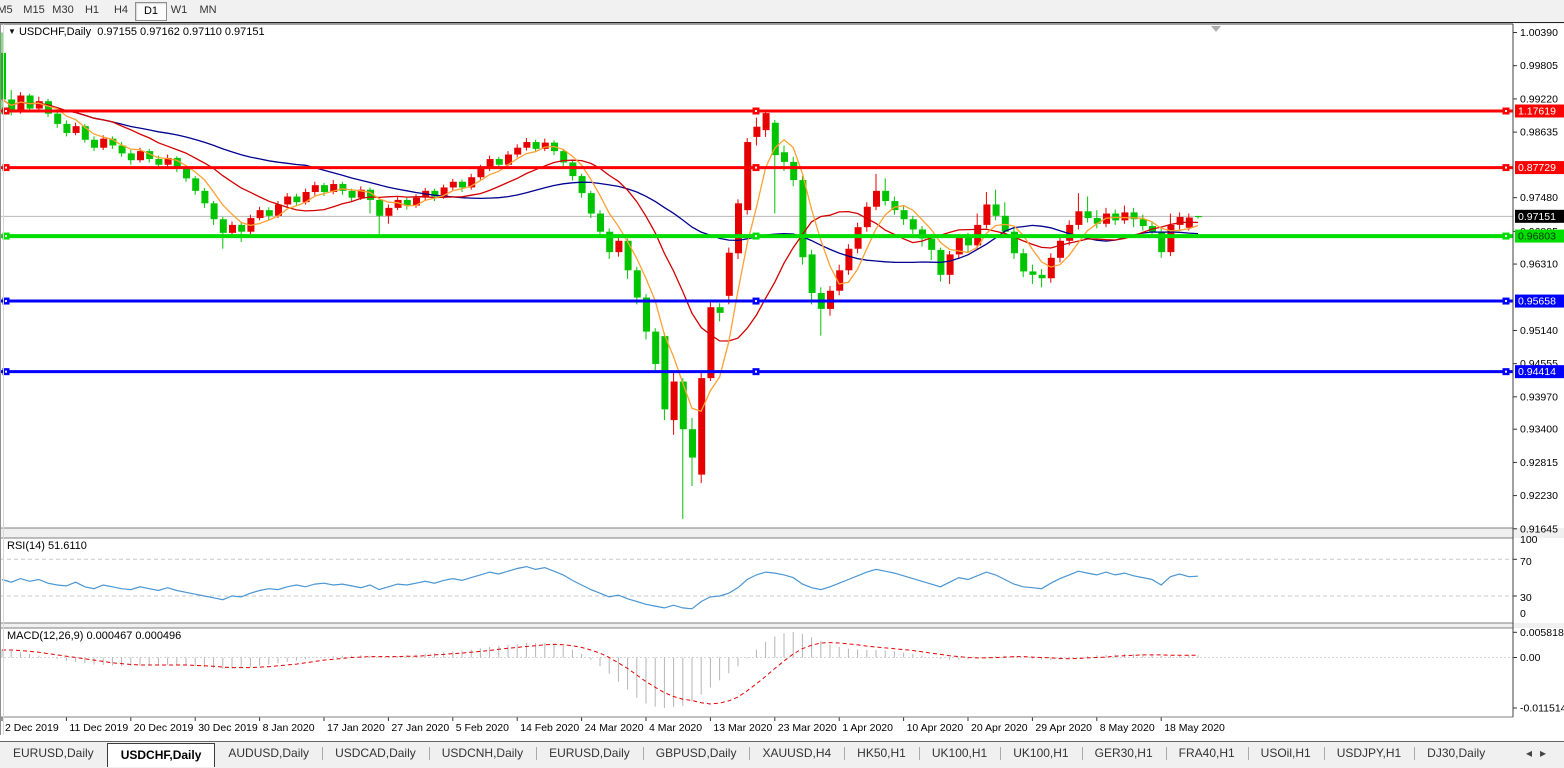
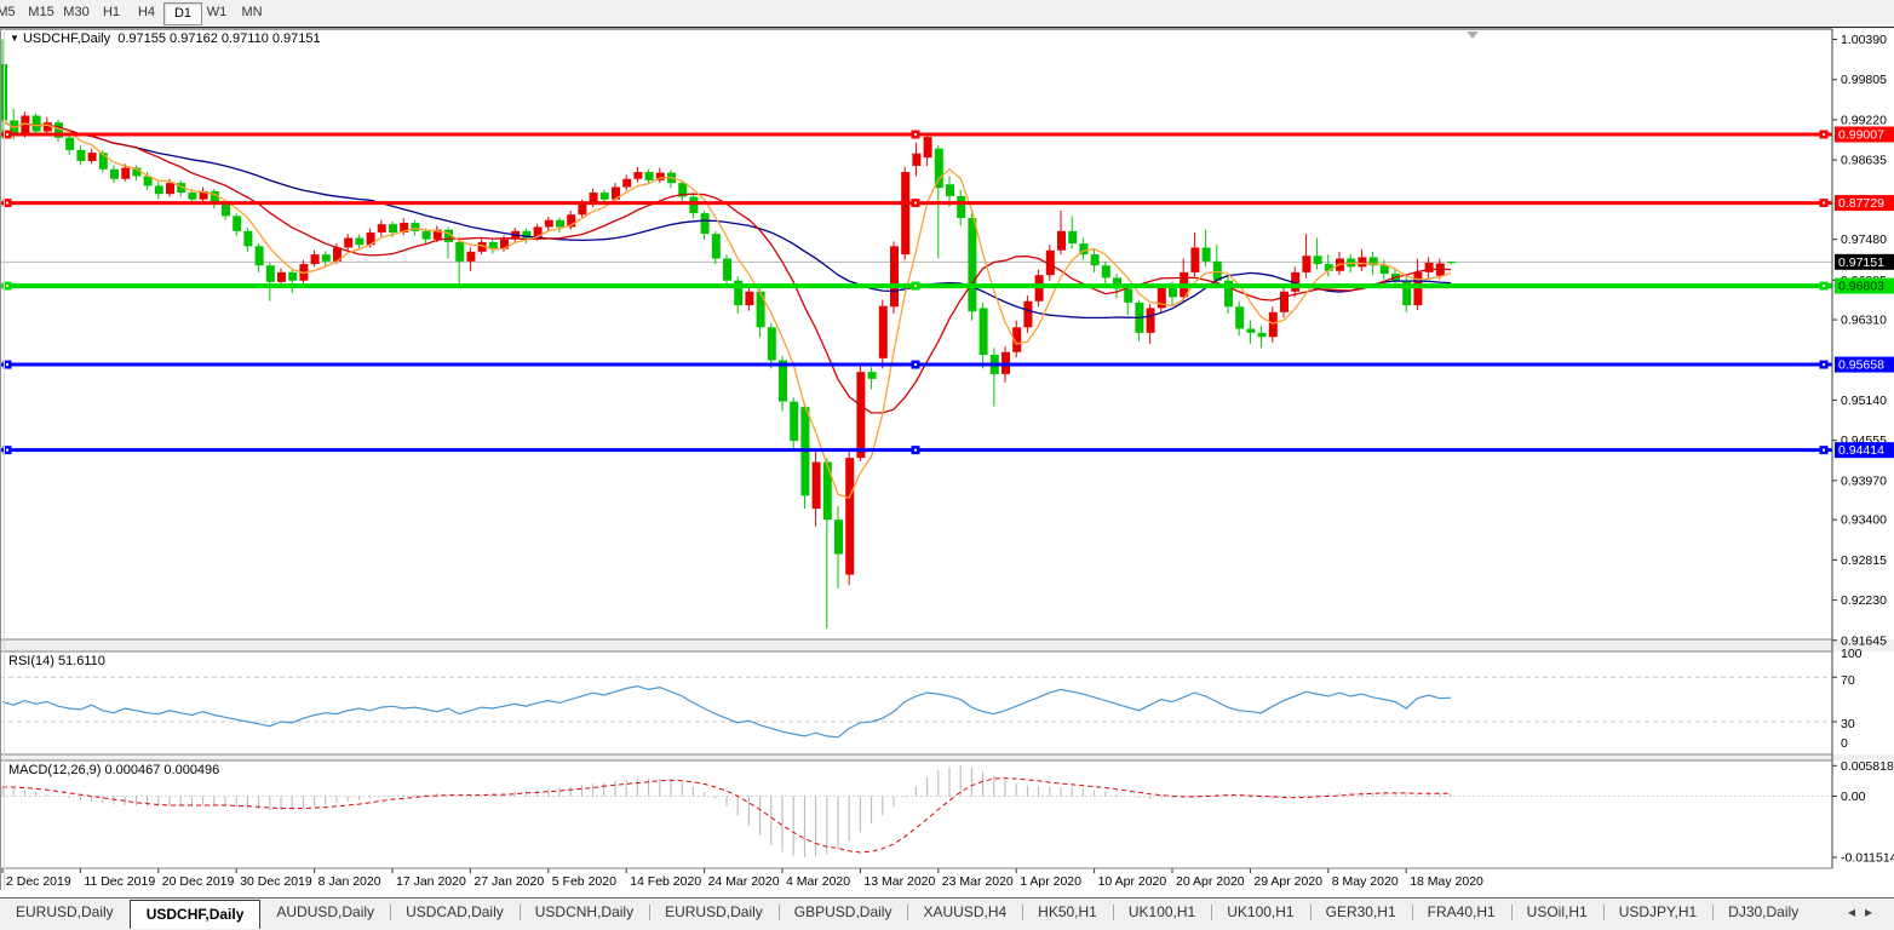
  M5
  M15
  M30
  H1
  H4
  D1
  W1
  MN
  1.00390
  0.99805
  0.99220
  0.98635
  0.97480
  0.96310
  0.95140
  0.94555
  0.93970
  0.93400
  0.92815
  0.92230
  0.91645
- 1.17619
+ 0.99007
  0.87729
  0.96803
  0.95658
  0.94414
  0.97151
  100
  70
  30
  0
  0.005818
  0.00
  -0.01151
  2 Dec 2019
  11 Dec 2019
  20 Dec 2019
  30 Dec 2019
  8 Jan 2020
  17 Jan 2020
  27 Jan 2020
  5 Feb 2020
  14 Feb 2020
  24 Mar 2020
  4 Mar 2020
  13 Mar 2020
  23 Mar 2020
  1 Apr 2020
  10 Apr 2020
  20 Apr 2020
  29 Apr 2020
  8 May 2020
  18 May 2020
  ▼ USDCHF,Daily 0.97155 0.97162 0.97110 0.97151
  RSI(14) 51.6110
  MACD(12,26,9) 0.000467 0.000496
  EURUSD,Daily
  USDCHF,Daily
  AUDUSD,Daily
  USDCAD,Daily
  USDCNH,Daily
  EURUSD,Daily
  GBPUSD,Daily
  XAUUSD,H4
  HK50,H1
  UK100,H1
  UK100,H1
  GER30,H1
  FRA40,H1
  USOil,H1
  USDJPY,H1
  DJ30,Daily
  ◂▸
